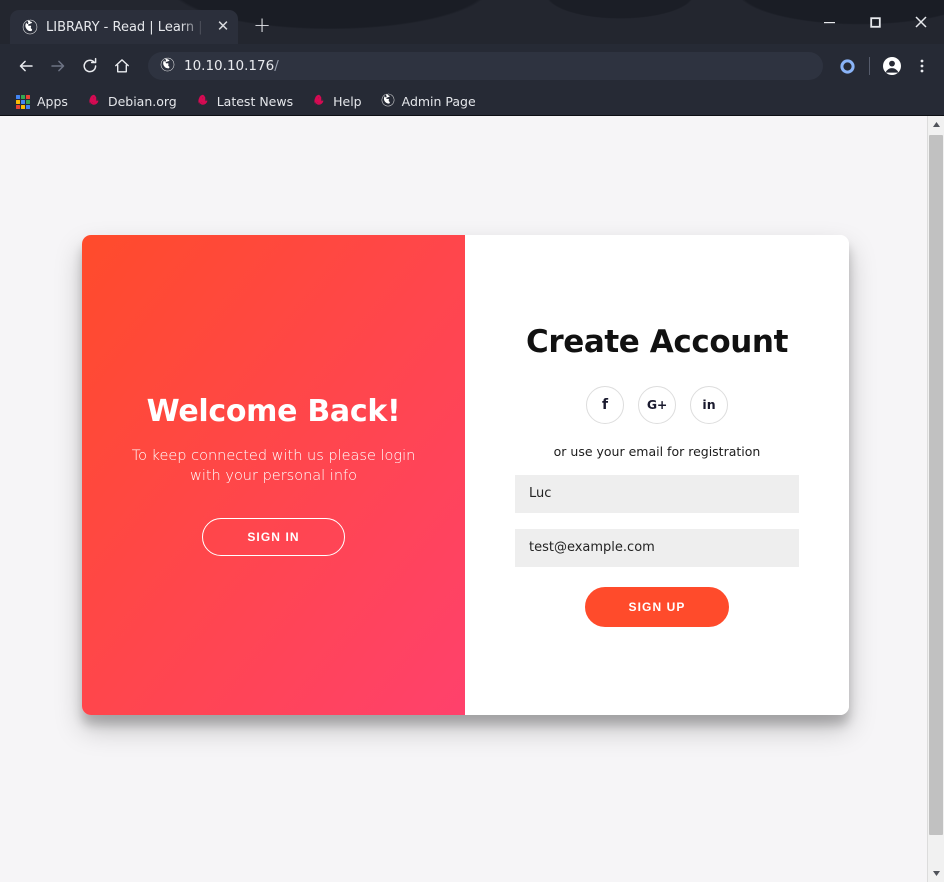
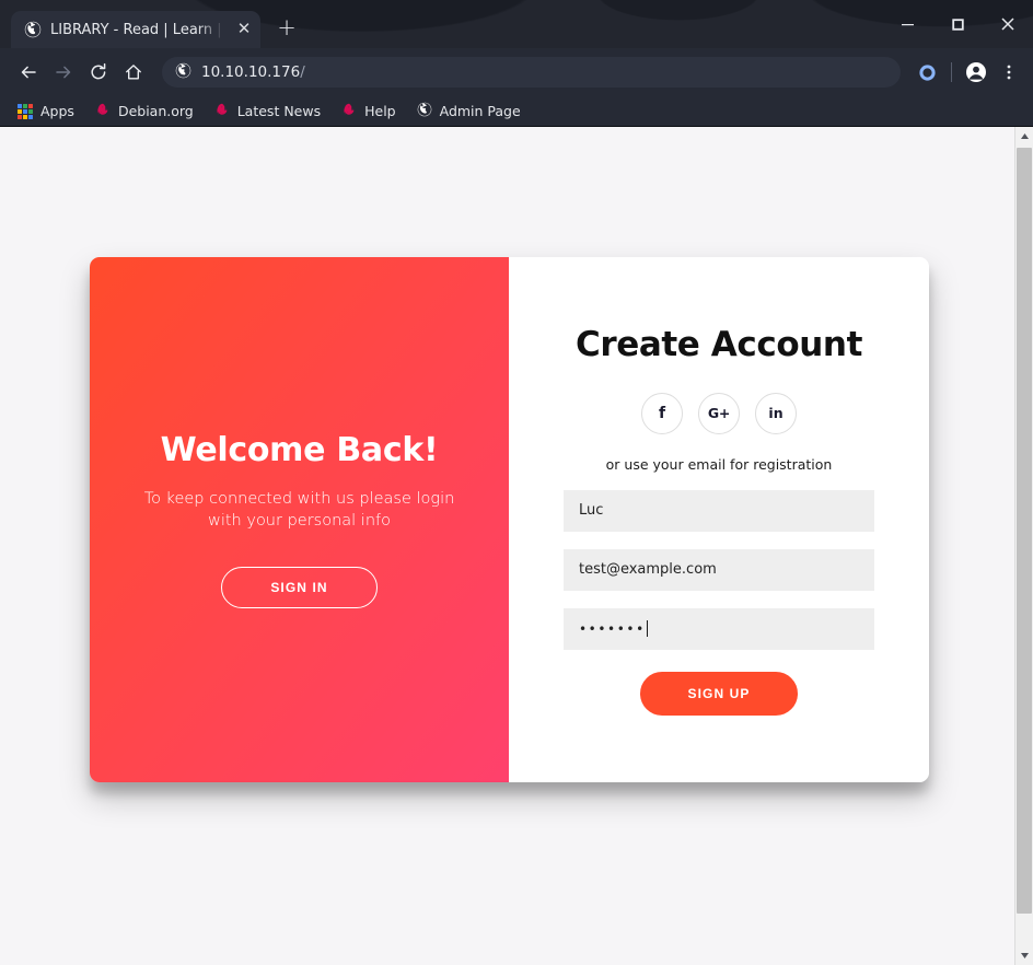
  LIBRARY - Read | Learn |
  ✕
  +
  10.10.10.176/
  Apps
  Debian.org
  Latest News
  Help
  Admin Page
  Welcome Back!
  To keep connected with us please login with your personal info
  SIGN IN
  Create Account
  f
  G+
  in
  or use your email for registration
  Luc
  test@example.com
+ •••••••
  SIGN UP
